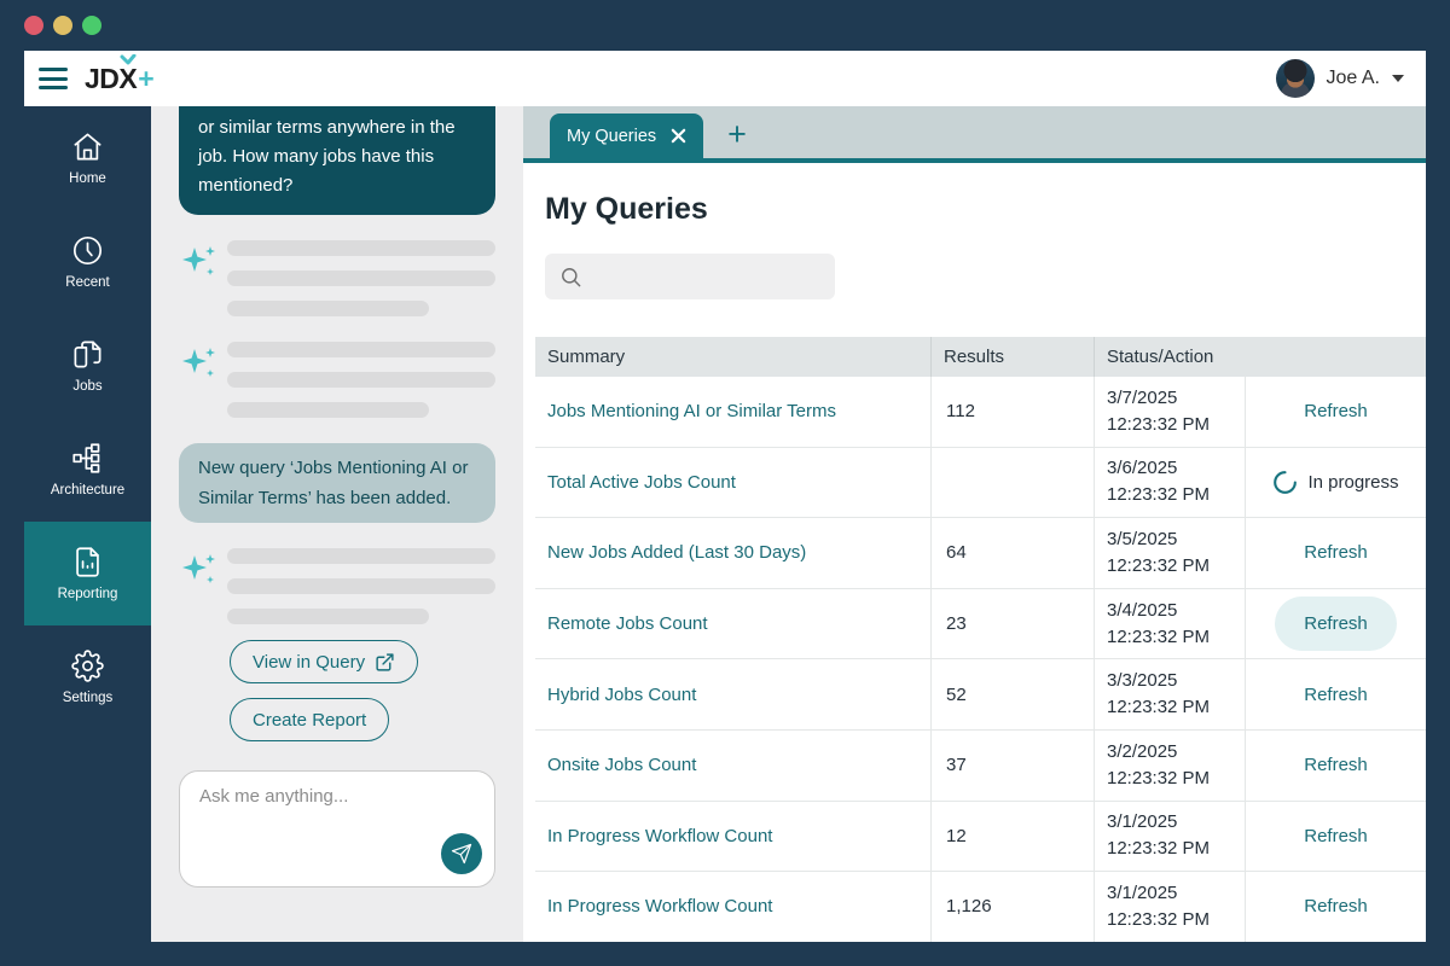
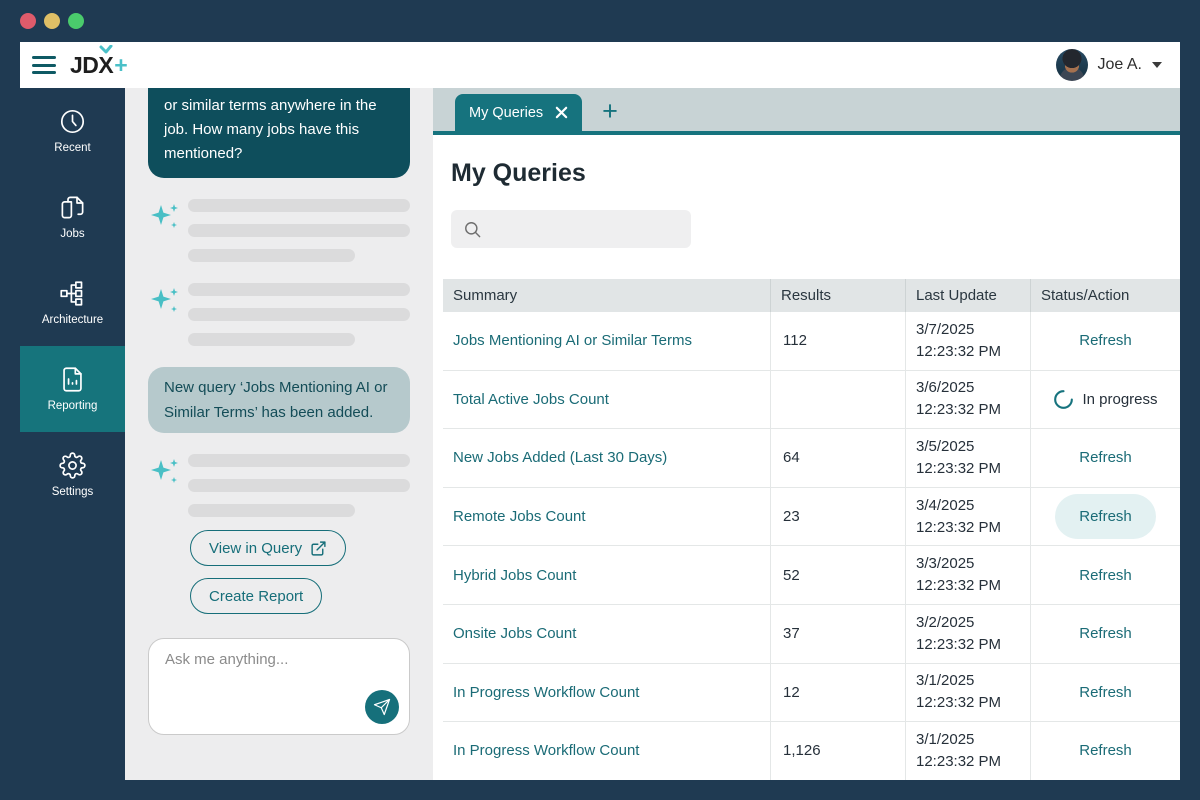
  JD
  X
  +
  Joe A.
- Home
  Recent
  Jobs
  Architecture
  Reporting
  Settings
  or similar terms anywhere in the job. How many jobs have this mentioned?
  New query ‘Jobs Mentioning AI or Similar Terms’ has been added.
  View in Query
  Create Report
  Ask me anything...
  My Queries
  +
  My Queries
  Summary
  Results
+ Last Update
  Status/Action
  Jobs Mentioning AI or Similar Terms
  112
  3/7/2025
  12:23:32 PM
  Refresh
  Total Active Jobs Count
  3/6/2025
  12:23:32 PM
  In progress
  New Jobs Added (Last 30 Days)
  64
  3/5/2025
  12:23:32 PM
  Refresh
  Remote Jobs Count
  23
  3/4/2025
  12:23:32 PM
  Refresh
  Hybrid Jobs Count
  52
  3/3/2025
  12:23:32 PM
  Refresh
  Onsite Jobs Count
  37
  3/2/2025
  12:23:32 PM
  Refresh
  In Progress Workflow Count
  12
  3/1/2025
  12:23:32 PM
  Refresh
  In Progress Workflow Count
  1,126
  3/1/2025
  12:23:32 PM
  Refresh
